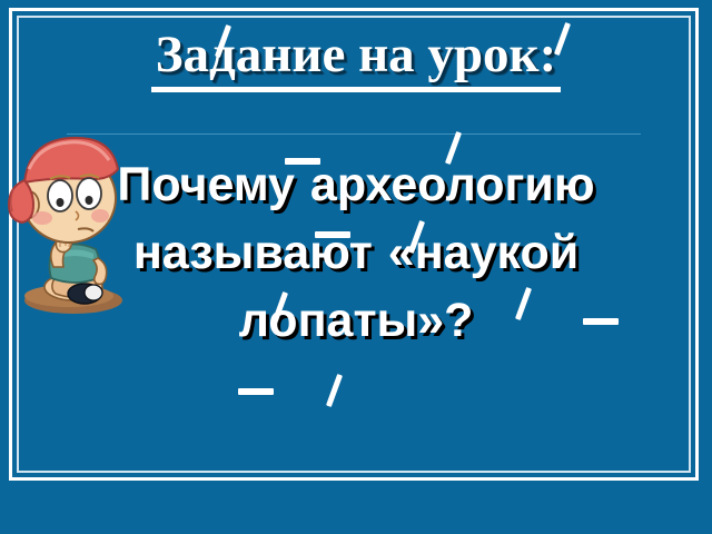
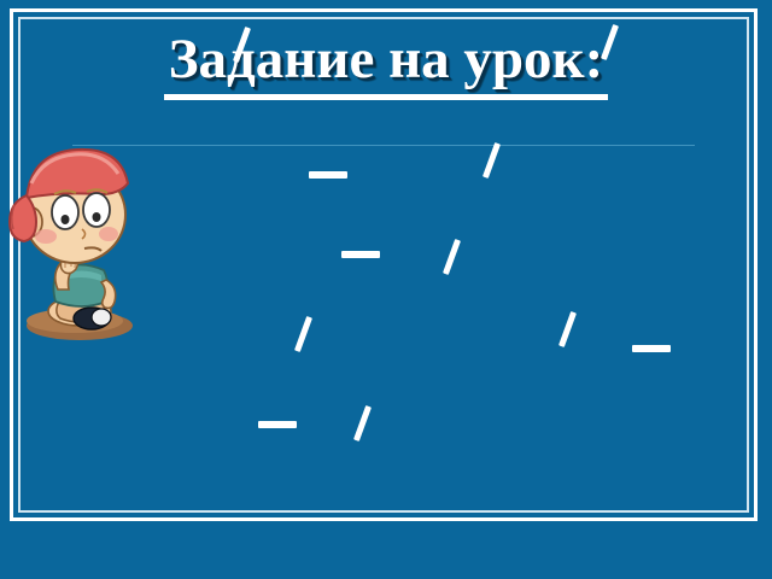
  Задание на урок:
- Почему археологию называют «наукой лопаты»?
